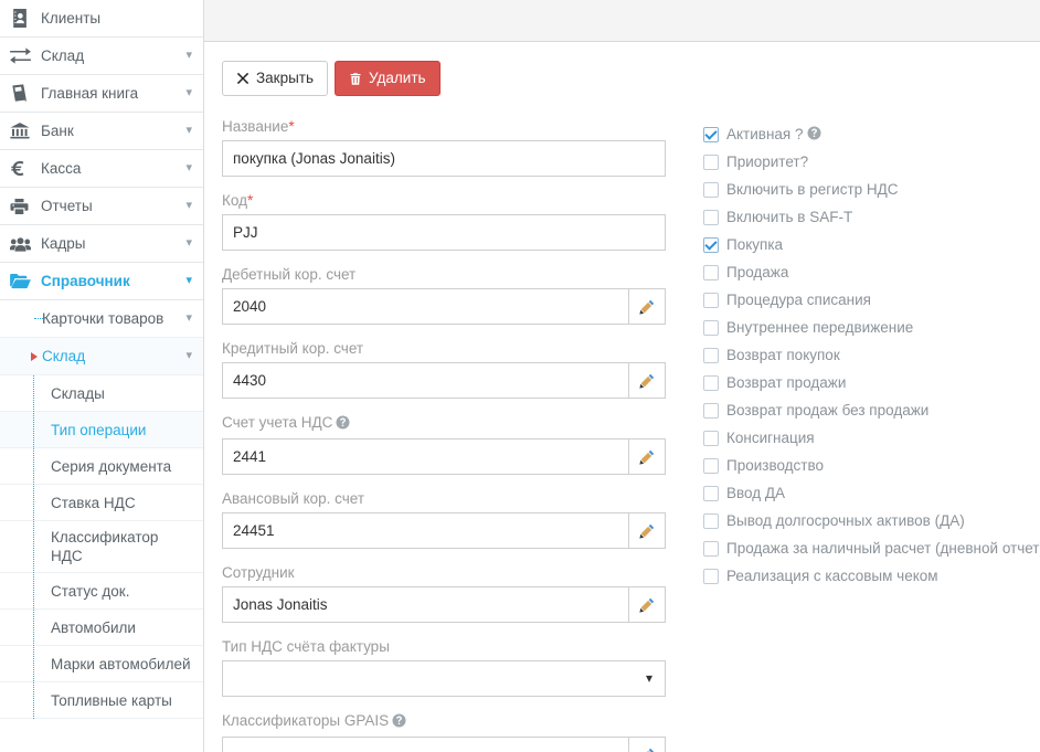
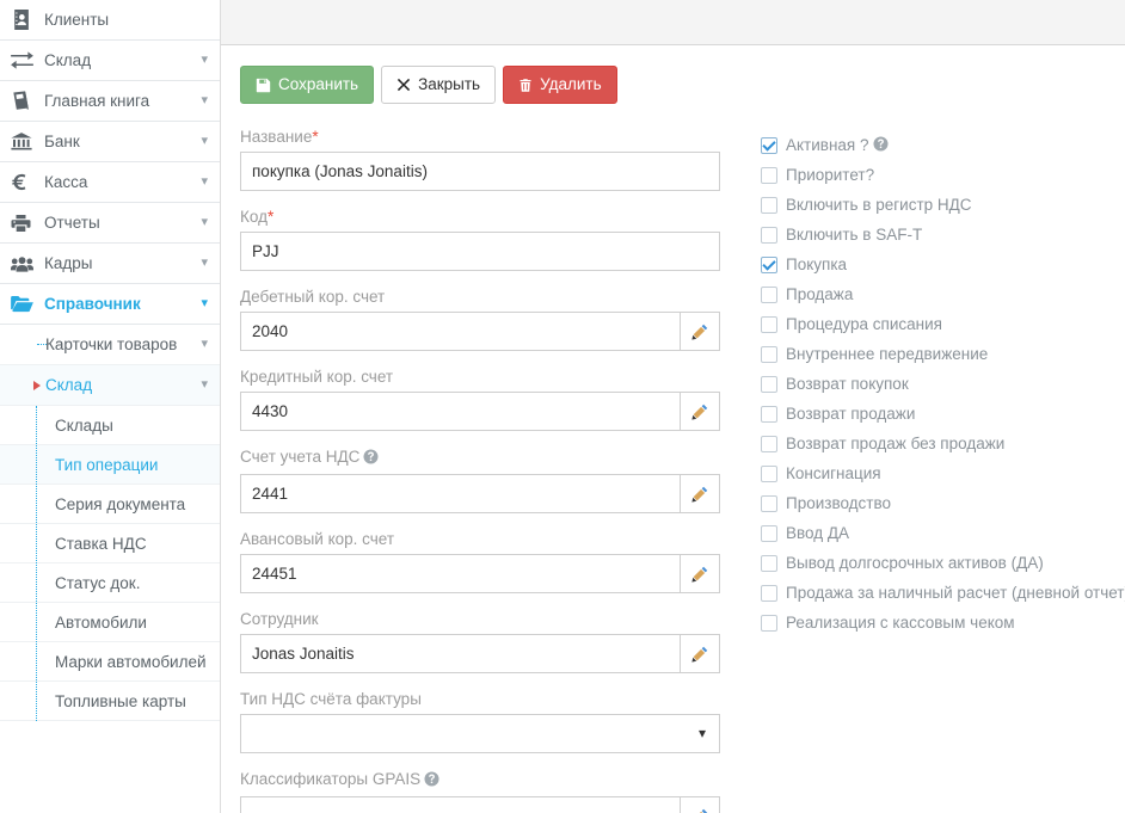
  Клиенты
  Склад
  ▾
  Главная книга
  ▾
  Банк
  ▾
  Касса
  ▾
  Отчеты
  ▾
  Кадры
  ▾
  Справочник
  ▾
  Карточки товаров
  ▾
  Склад
  ▾
  Склады
  Тип операции
  Серия документа
  Ставка НДС
- Классификатор НДС
  Статус док.
  Автомобили
  Марки автомобилей
  Топливные карты
+ Сохранить
  Закрыть
  Удалить
  Название*
  покупка (Jonas Jonaitis)
  Код*
  PJJ
  Дебетный кор. счет
  2040
  Кредитный кор. счет
  4430
  Счет учета НДС
  2441
  Авансовый кор. счет
  24451
  Сотрудник
  Jonas Jonaitis
  Тип НДС счёта фактуры
  ▾
  Классификаторы GPAIS
  Активная ?
  Приоритет?
  Включить в регистр НДС
  Включить в SAF-T
  Покупка
  Продажа
  Процедура списания
  Внутреннее передвижение
  Возврат покупок
  Возврат продажи
  Возврат продаж без продажи
  Консигнация
  Производство
  Ввод ДА
  Вывод долгосрочных активов (ДА)
  Продажа за наличный расчет (дневной отчет
  Реализация с кассовым чеком
